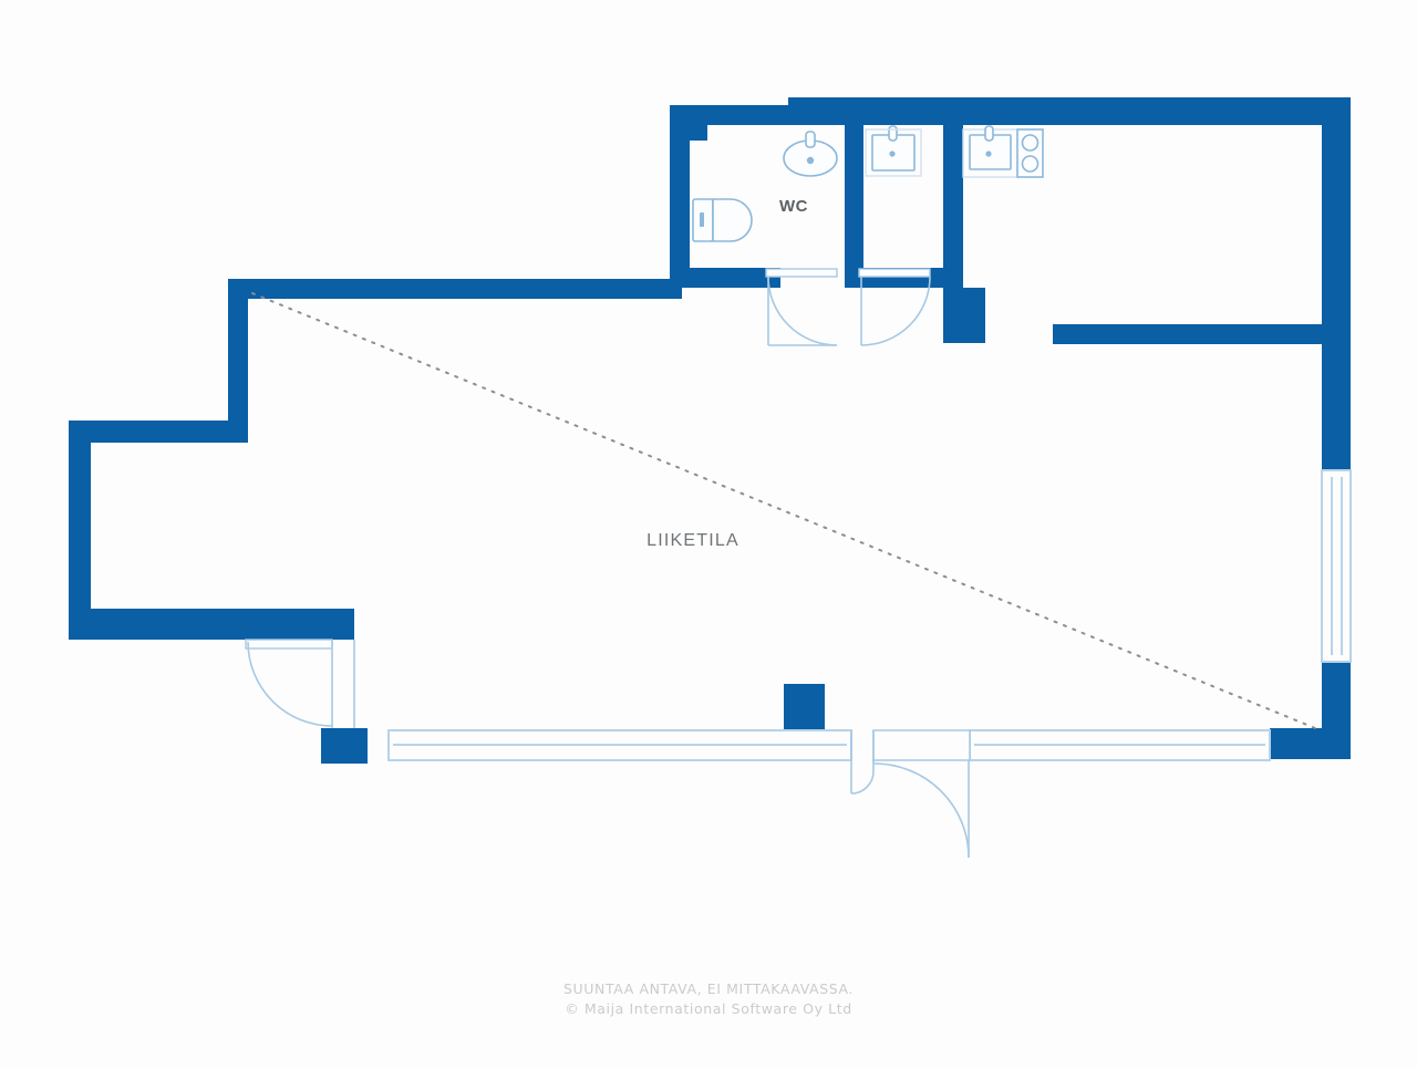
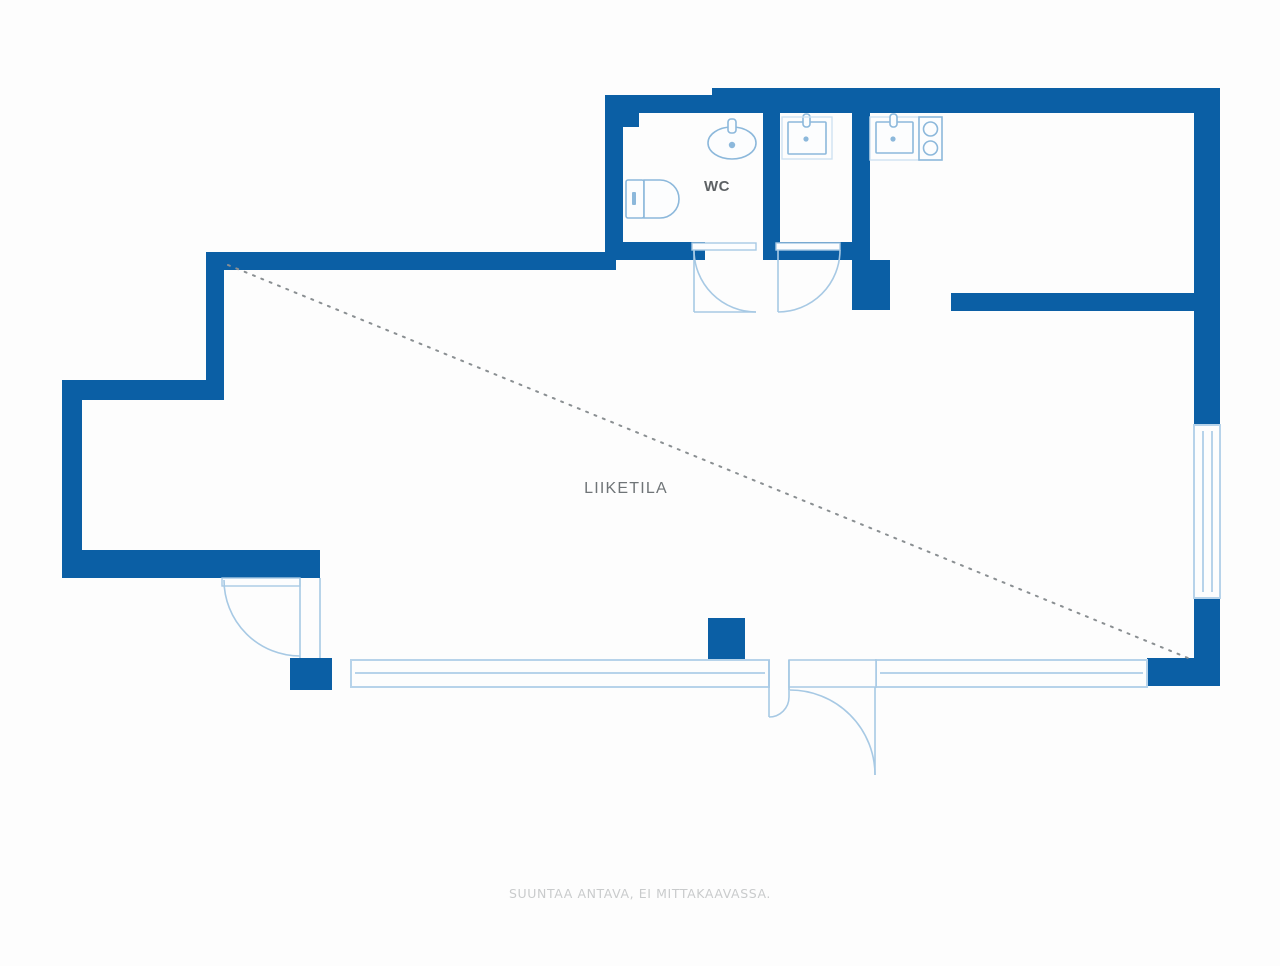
  LIIKETILA
  WC
  SUUNTAA ANTAVA, EI MITTAKAAVASSA.
- © Maija International Software Oy Ltd
